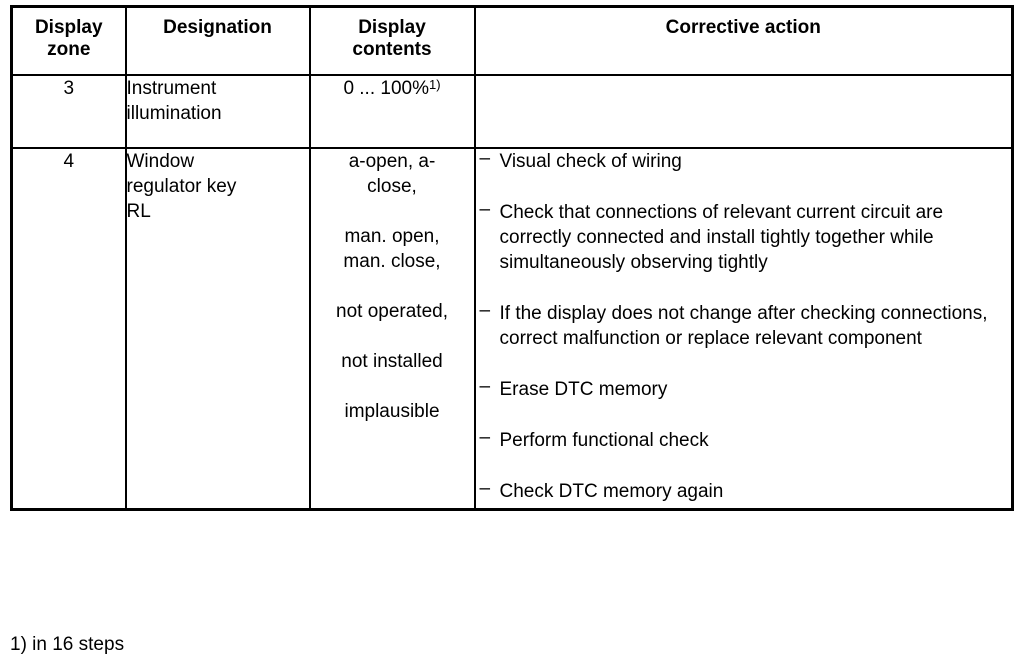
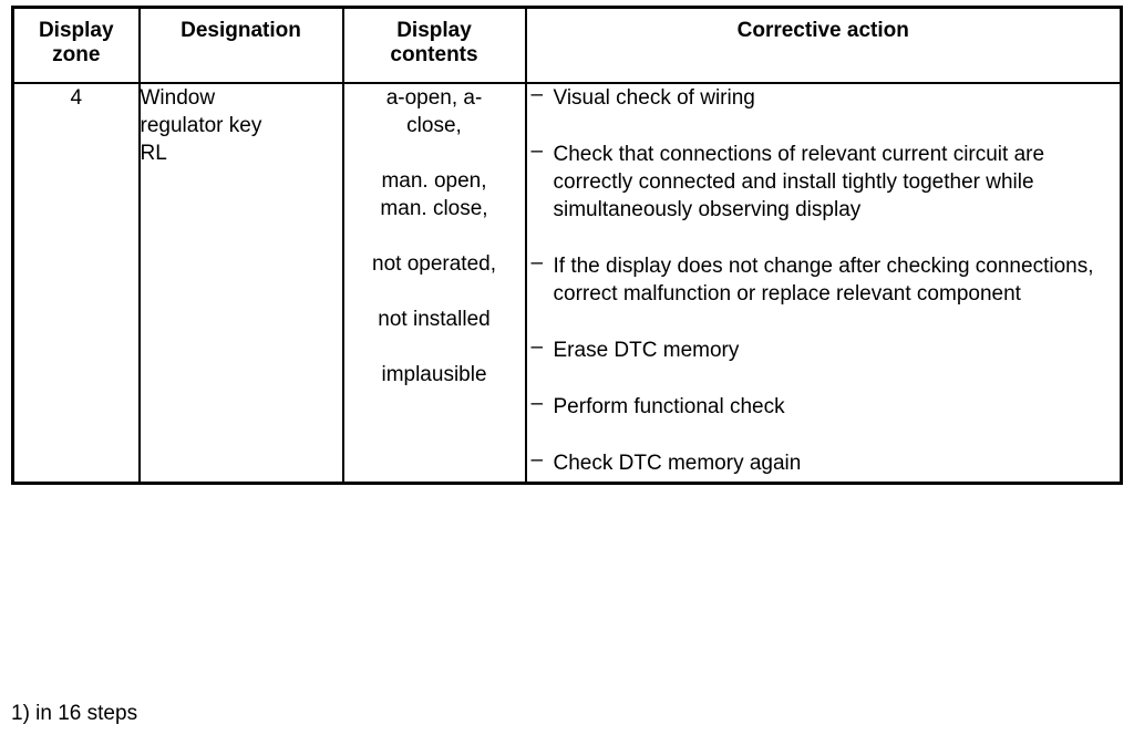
  Display zone	Designation	Display contents	Corrective action
- 3	Instrument illumination	0 ... 100%1)
- 4	Window regulator key RL	a-open, a- close, man. open, man. close, not operated, not installed implausible	– Visual check of wiring – Check that connections of relevant current circuit are correctly connected and install tightly together while simultaneously observing tightly – If the display does not change after checking connections, correct malfunction or replace relevant component – Erase DTC memory – Perform functional check – Check DTC memory again
+ 4	Window regulator key RL	a-open, a- close, man. open, man. close, not operated, not installed implausible	– Visual check of wiring – Check that connections of relevant current circuit are correctly connected and install tightly together while simultaneously observing display – If the display does not change after checking connections, correct malfunction or replace relevant component – Erase DTC memory – Perform functional check – Check DTC memory again
  1) in 16 steps
